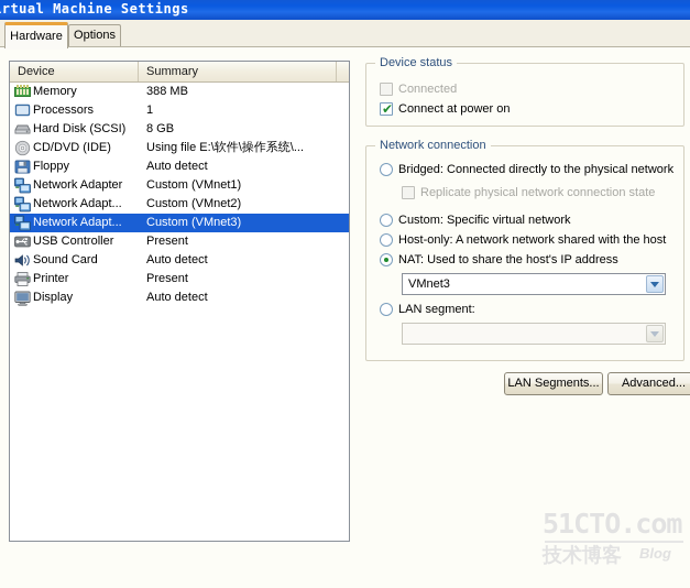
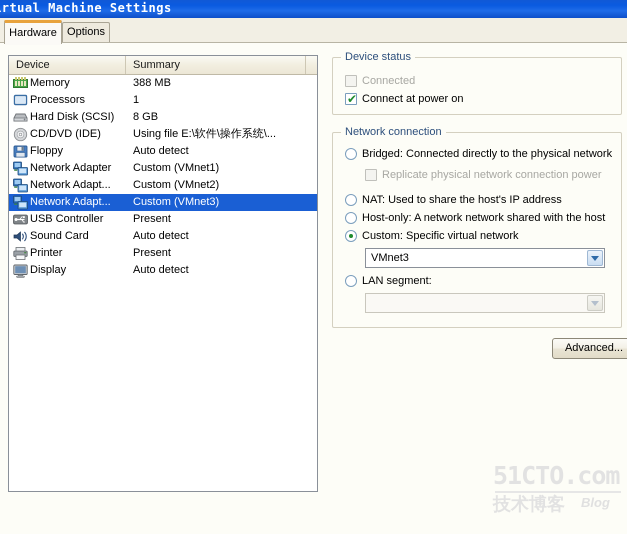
  rtual Machine Settings
  Hardware
  Options
  Device
  Summary
  Memory
  388 MB
  Processors
  1
  Hard Disk (SCSI)
  8 GB
  CD/DVD (IDE)
  Using file E:\软件\操作系统\...
  Floppy
  Auto detect
  Network Adapter
  Custom (VMnet1)
  Network Adapt...
  Custom (VMnet2)
  Network Adapt...
  Custom (VMnet3)
  USB Controller
  Present
  Sound Card
  Auto detect
  Printer
  Present
  Display
  Auto detect
  Device status
  Connected
  ✔
  Connect at power on
  Network connection
  Bridged: Connected directly to the physical network
- Replicate physical network connection state
+ Replicate physical network connection power
- Custom: Specific virtual network
+ NAT: Used to share the host's IP address
  Host-only: A network network shared with the host
- NAT: Used to share the host's IP address
+ Custom: Specific virtual network
  VMnet3
  LAN segment:
- LAN Segments...
  Advanced...
  51CTO.com
  技术博客
  Blog
